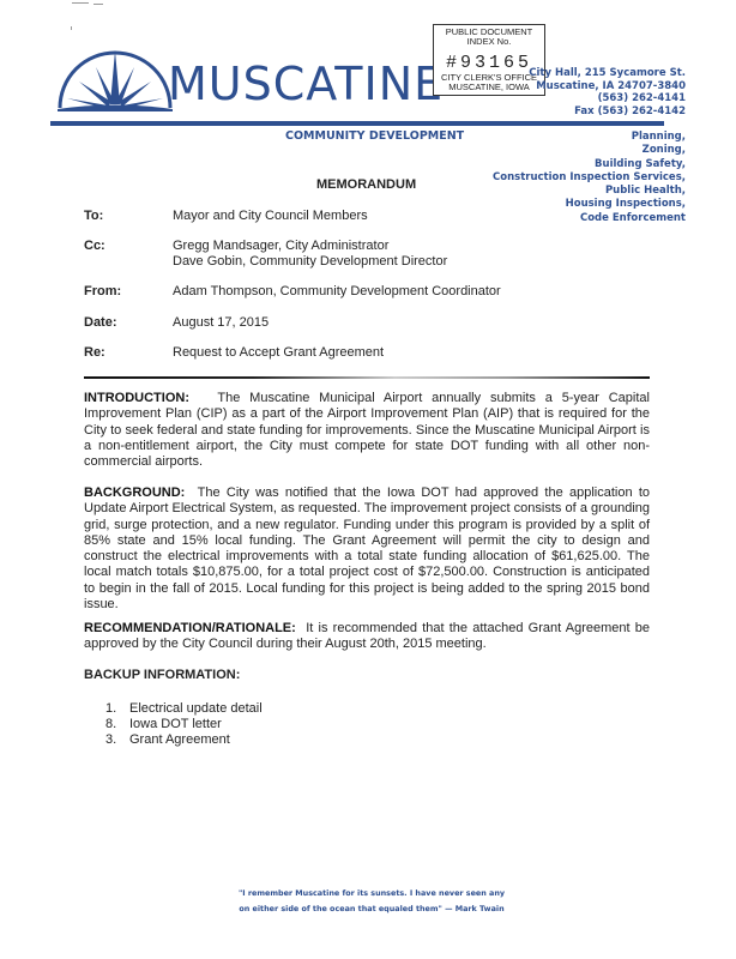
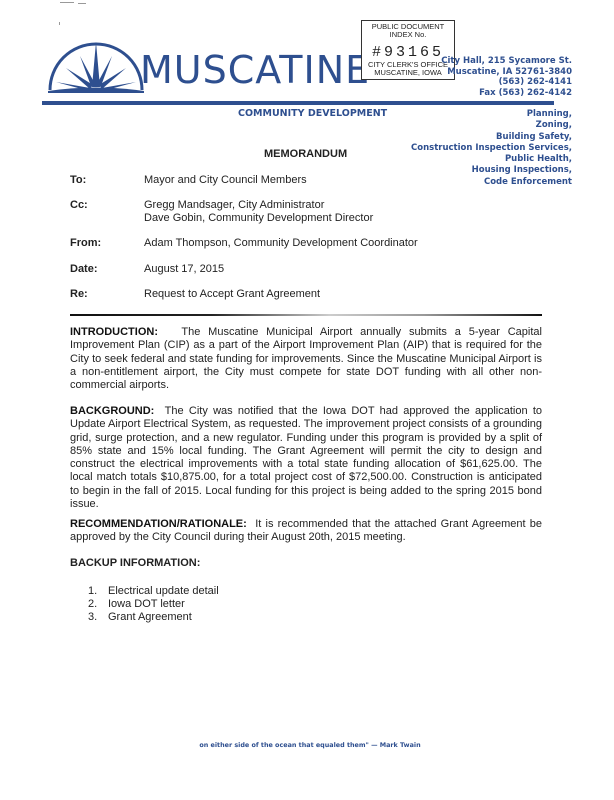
  MUSCATINE
  PUBLIC DOCUMENT
  INDEX No.
  #93165
  CITY CLERK'S OFFICE
  MUSCATINE, IOWA
  City Hall, 215 Sycamore St.
- Muscatine, IA 24707-3840
+ Muscatine, IA 52761-3840
  (563) 262-4141
  Fax (563) 262-4142
  COMMUNITY DEVELOPMENT
  Planning,
  Zoning,
  Building Safety,
  Construction Inspection Services,
  Public Health,
  Housing Inspections,
  Code Enforcement
  MEMORANDUM
  To:
  Mayor and City Council Members
  Cc:
  Gregg Mandsager, City Administrator
  Dave Gobin, Community Development Director
  From:
  Adam Thompson, Community Development Coordinator
  Date:
  August 17, 2015
  Re:
  Request to Accept Grant Agreement
  INTRODUCTION: The Muscatine Municipal Airport annually submits a 5-year Capital Improvement Plan (CIP) as a part of the Airport Improvement Plan (AIP) that is required for the City to seek federal and state funding for improvements. Since the Muscatine Municipal Airport is a non-entitlement airport, the City must compete for state DOT funding with all other non-commercial airports.
  BACKGROUND: The City was notified that the Iowa DOT had approved the application to Update Airport Electrical System, as requested. The improvement project consists of a grounding grid, surge protection, and a new regulator. Funding under this program is provided by a split of 85% state and 15% local funding. The Grant Agreement will permit the city to design and construct the electrical improvements with a total state funding allocation of $61,625.00. The local match totals $10,875.00, for a total project cost of $72,500.00. Construction is anticipated to begin in the fall of 2015. Local funding for this project is being added to the spring 2015 bond issue.
  RECOMMENDATION/RATIONALE: It is recommended that the attached Grant Agreement be approved by the City Council during their August 20th, 2015 meeting.
  BACKUP INFORMATION:
  1. Electrical update detail
- 8. Iowa DOT letter
+ 2. Iowa DOT letter
  3. Grant Agreement
- "I remember Muscatine for its sunsets. I have never seen any
  on either side of the ocean that equaled them" — Mark Twain
